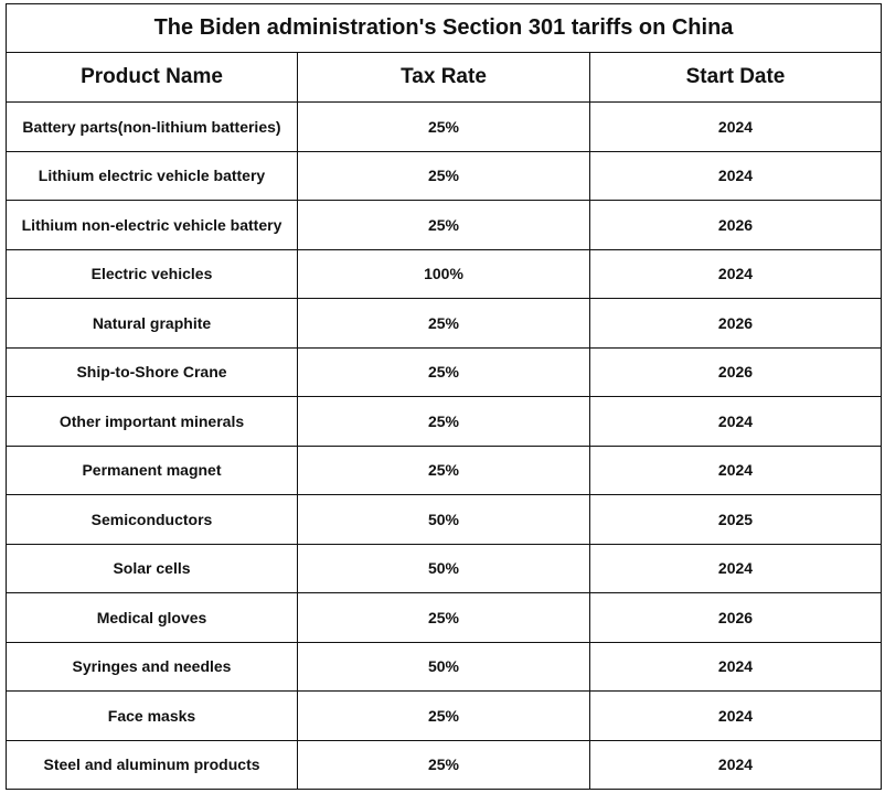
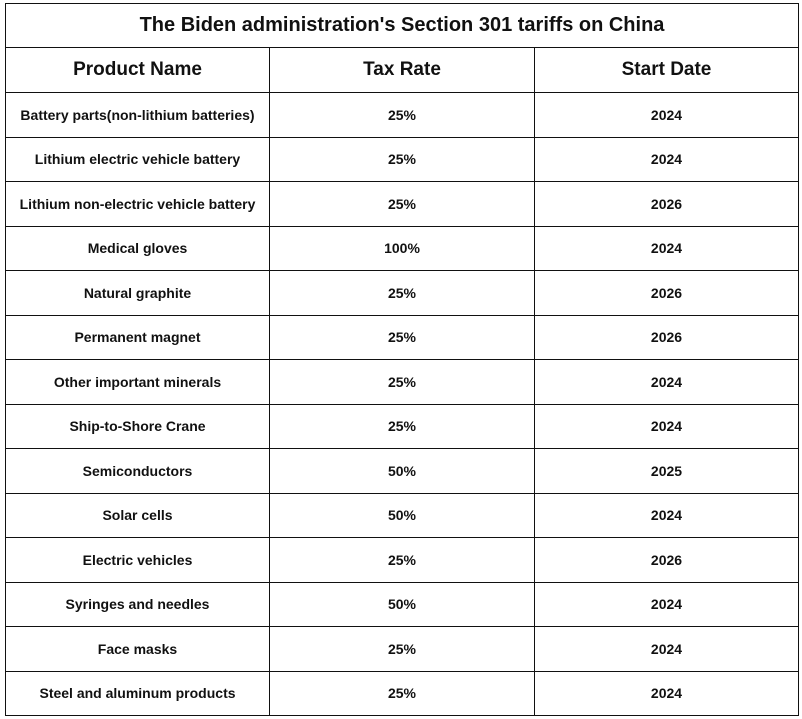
  The Biden administration's Section 301 tariffs on China
  Product Name	Tax Rate	Start Date
  Battery parts(non-lithium batteries)	25%	2024
  Lithium electric vehicle battery	25%	2024
  Lithium non-electric vehicle battery	25%	2026
- Electric vehicles	100%	2024
+ Medical gloves	100%	2024
  Natural graphite	25%	2026
- Ship-to-Shore Crane	25%	2026
+ Permanent magnet	25%	2026
  Other important minerals	25%	2024
- Permanent magnet	25%	2024
+ Ship-to-Shore Crane	25%	2024
  Semiconductors	50%	2025
  Solar cells	50%	2024
- Medical gloves	25%	2026
+ Electric vehicles	25%	2026
  Syringes and needles	50%	2024
  Face masks	25%	2024
  Steel and aluminum products	25%	2024
